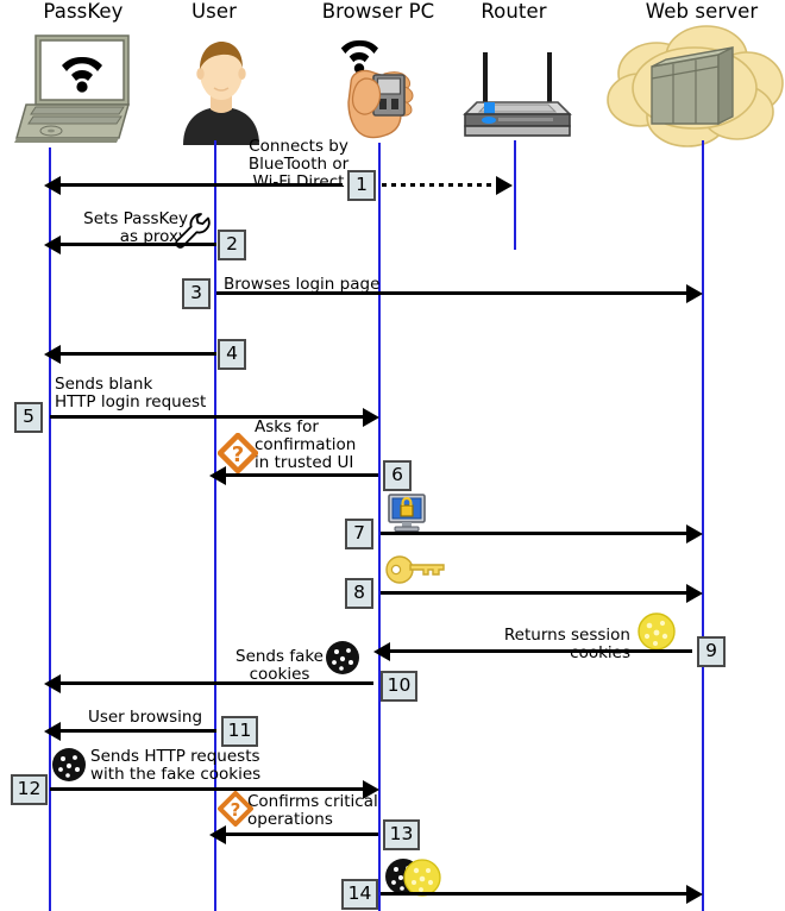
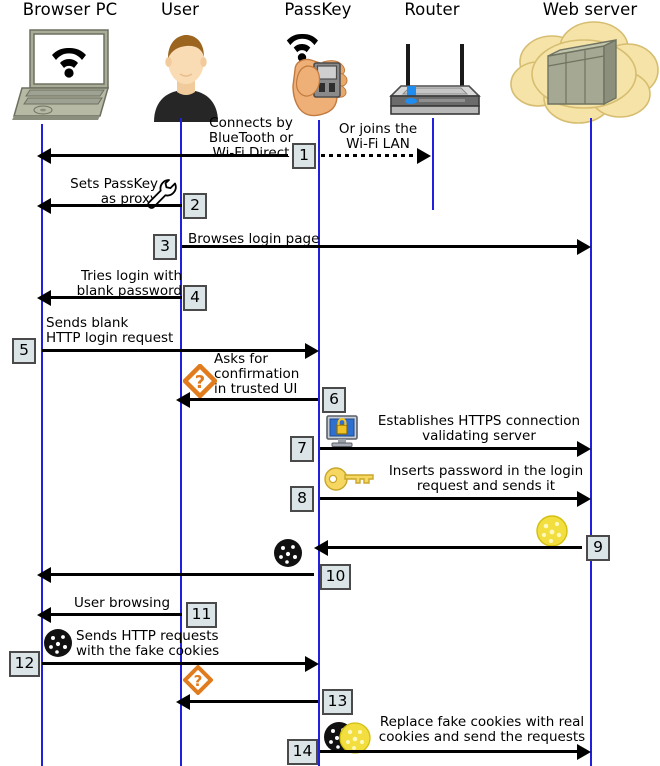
- PassKey
+ Browser PC
  User
- Browser PC
+ PassKey
  Router
  Web server
  Connects by
  BlueTooth or
  1
+ Or joins the
+ Wi-Fi LAN
  Sets PassKey
  as prox
  2
  Browses login page
  3
+ Tries login with
+ blank password
  4
  Sends blank
  HTTP login request
  5
  Asks for
  confirmation
  in trusted UI
  ?
  6
+ Establishes HTTPS connection
+ validating server
  7
+ Inserts password in the login
+ request and sends it
  8
- Returns session cookies
  9
- Sends fake
- cookies
  10
  User browsing
  11
  Sends HTTP requests
  with the fake cookies
  12
  ?
- Confirms critical
- operations
  13
+ Replace fake cookies with real
+ cookies and send the requests
  14
